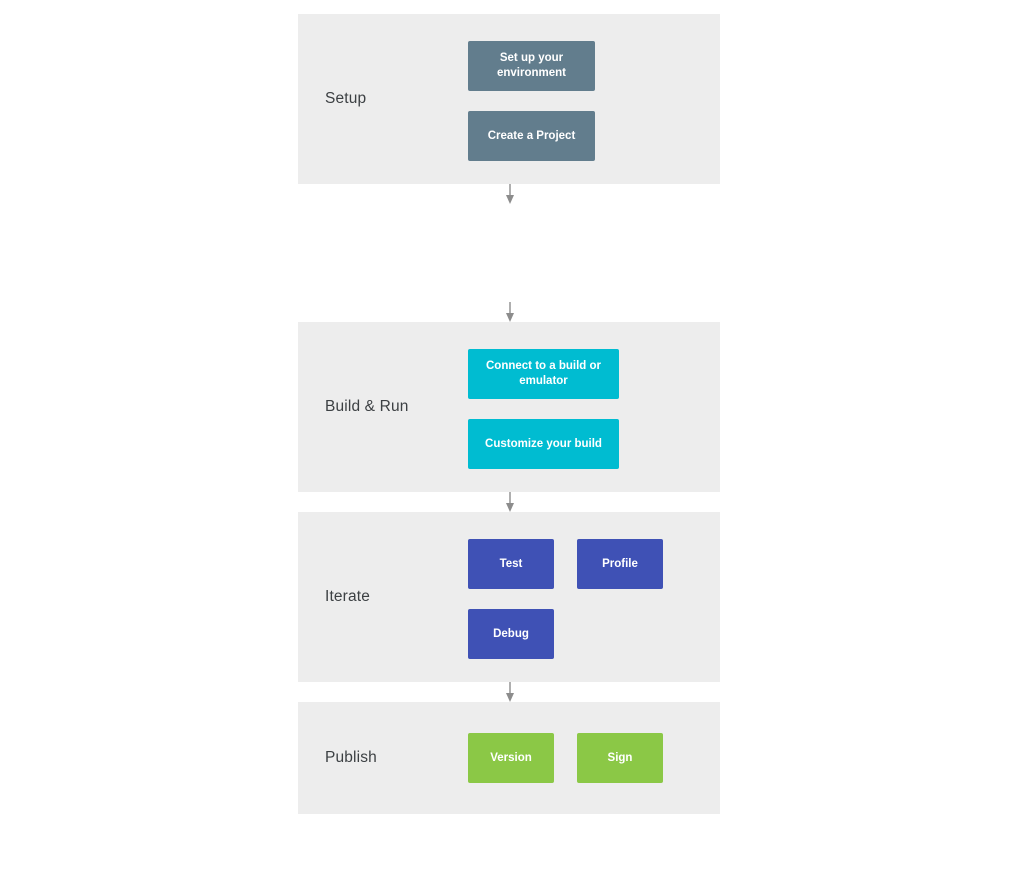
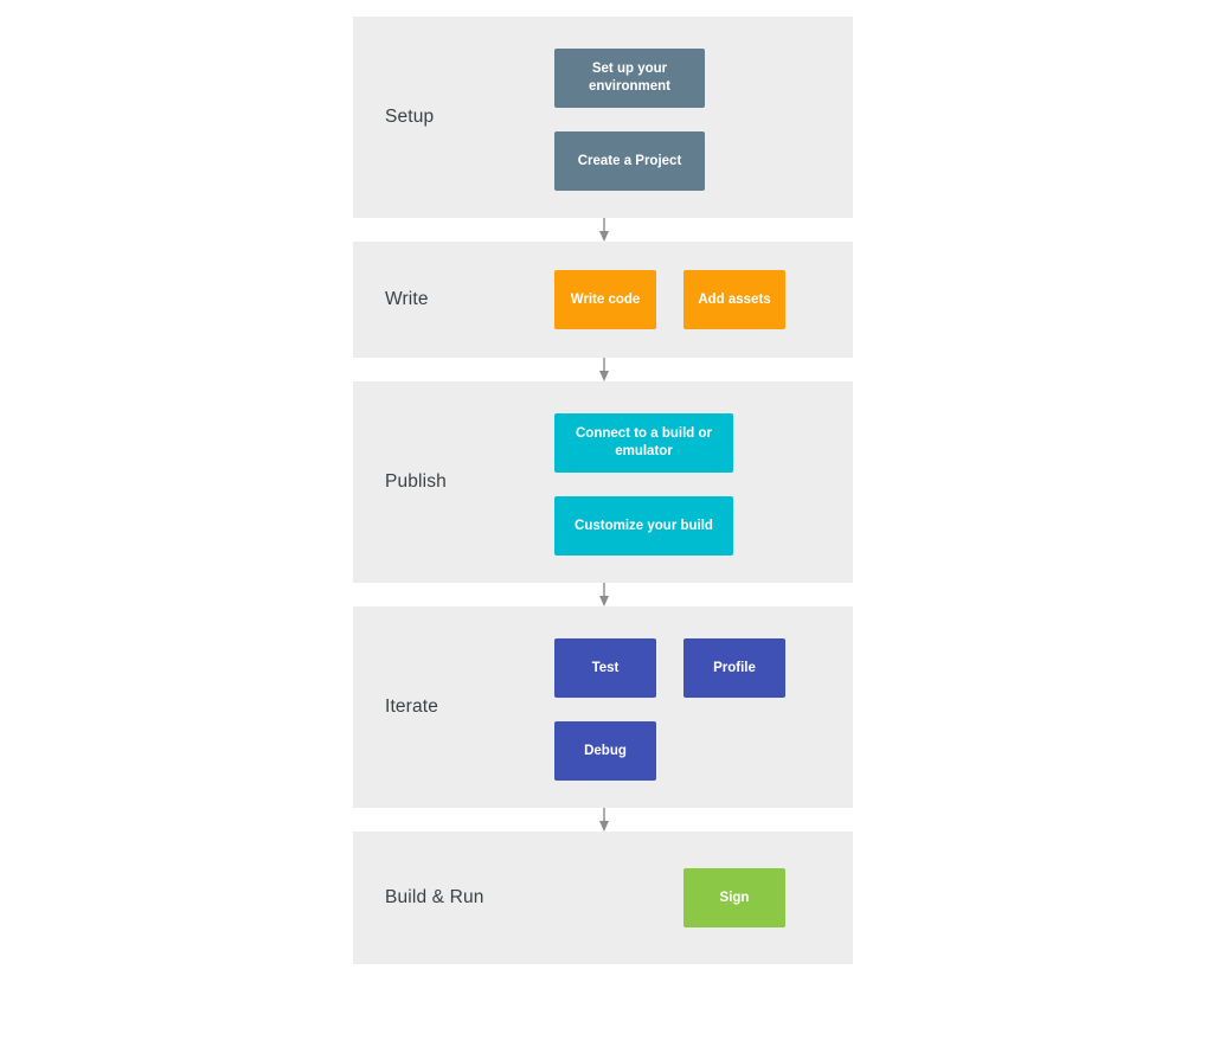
  Setup
  Set up your environment
  Create a Project
+ Write
+ Write code
+ Add assets
- Build & Run
+ Publish
  Connect to a build or emulator
  Customize your build
  Iterate
  Test
  Profile
  Debug
- Publish
+ Build & Run
- Version
  Sign
